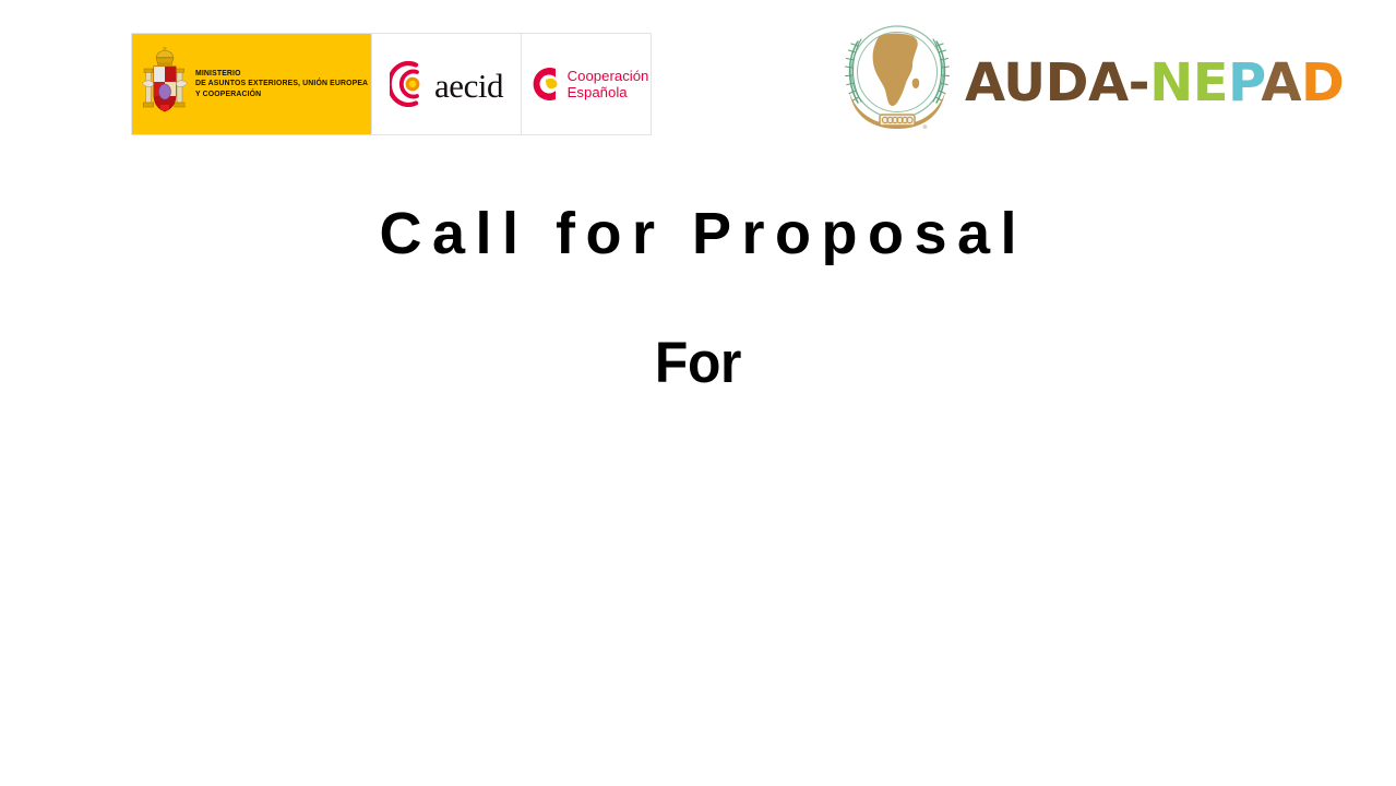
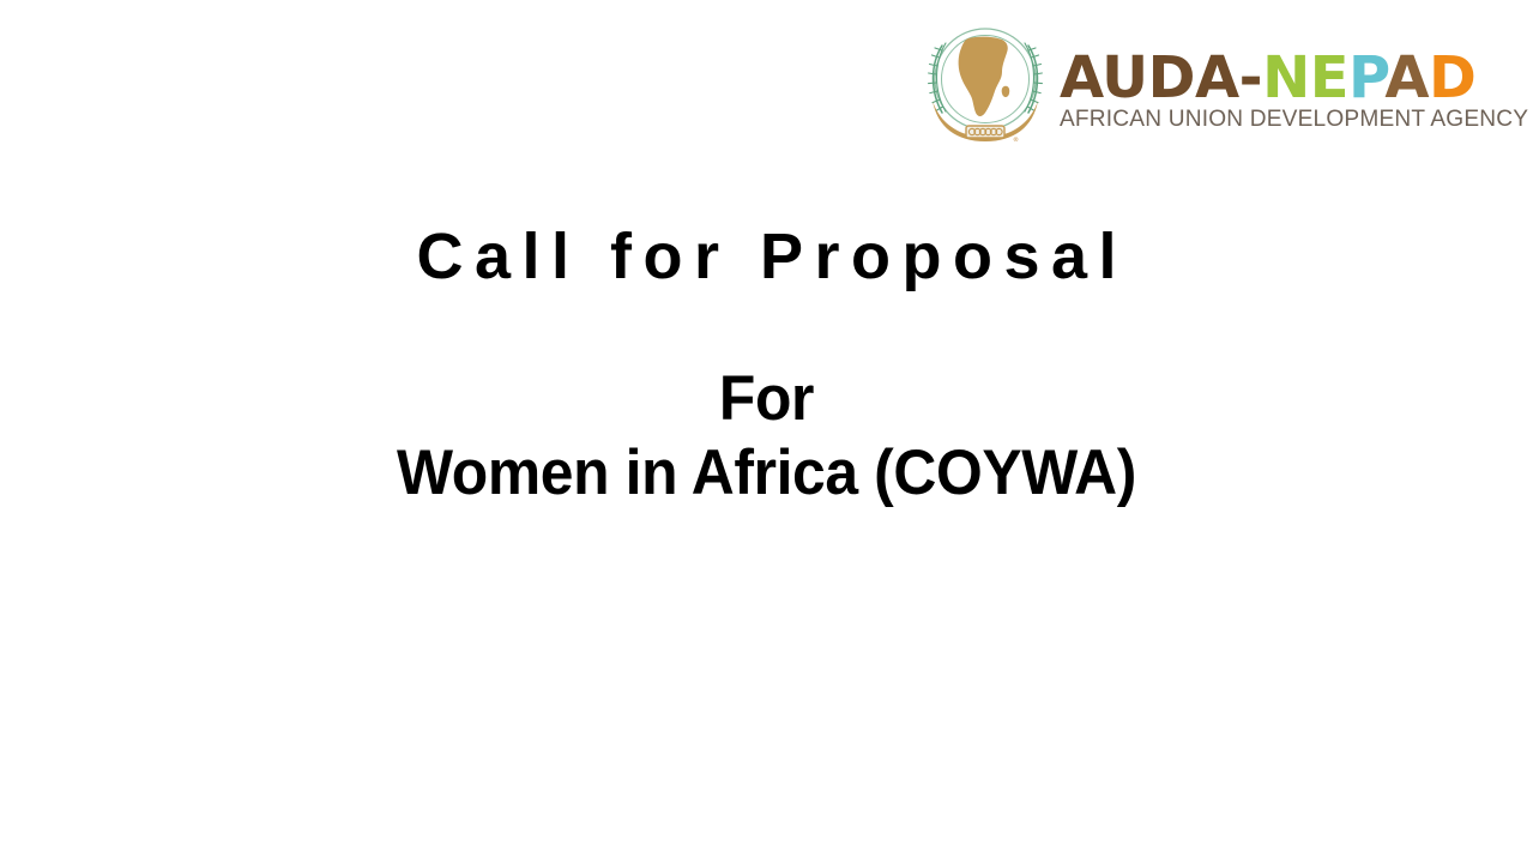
- MINISTERIO
- DE ASUNTOS EXTERIORES, UNIÓN EUROPEA
- Y COOPERACIÓN
- aecid
- Cooperación
- Española
  AUDA-NEPAD
+ AFRICAN UNION DEVELOPMENT AGENCY
  Call for Proposal
  For
+ Women in Africa (COYWA)
